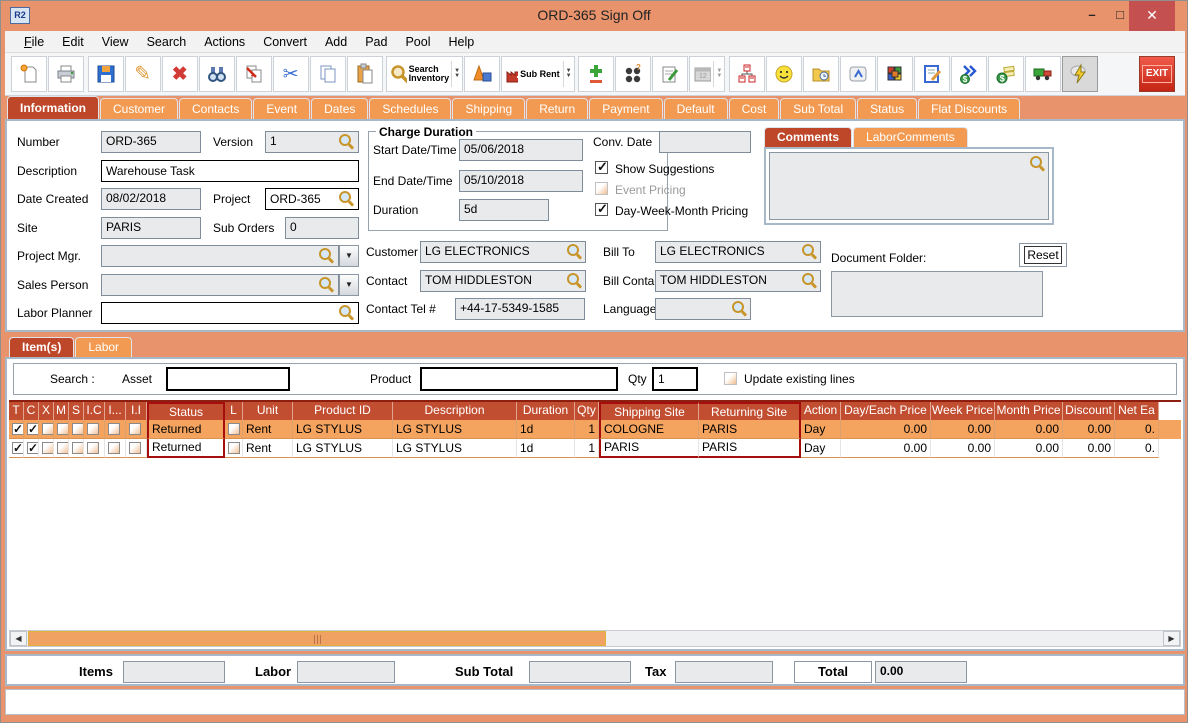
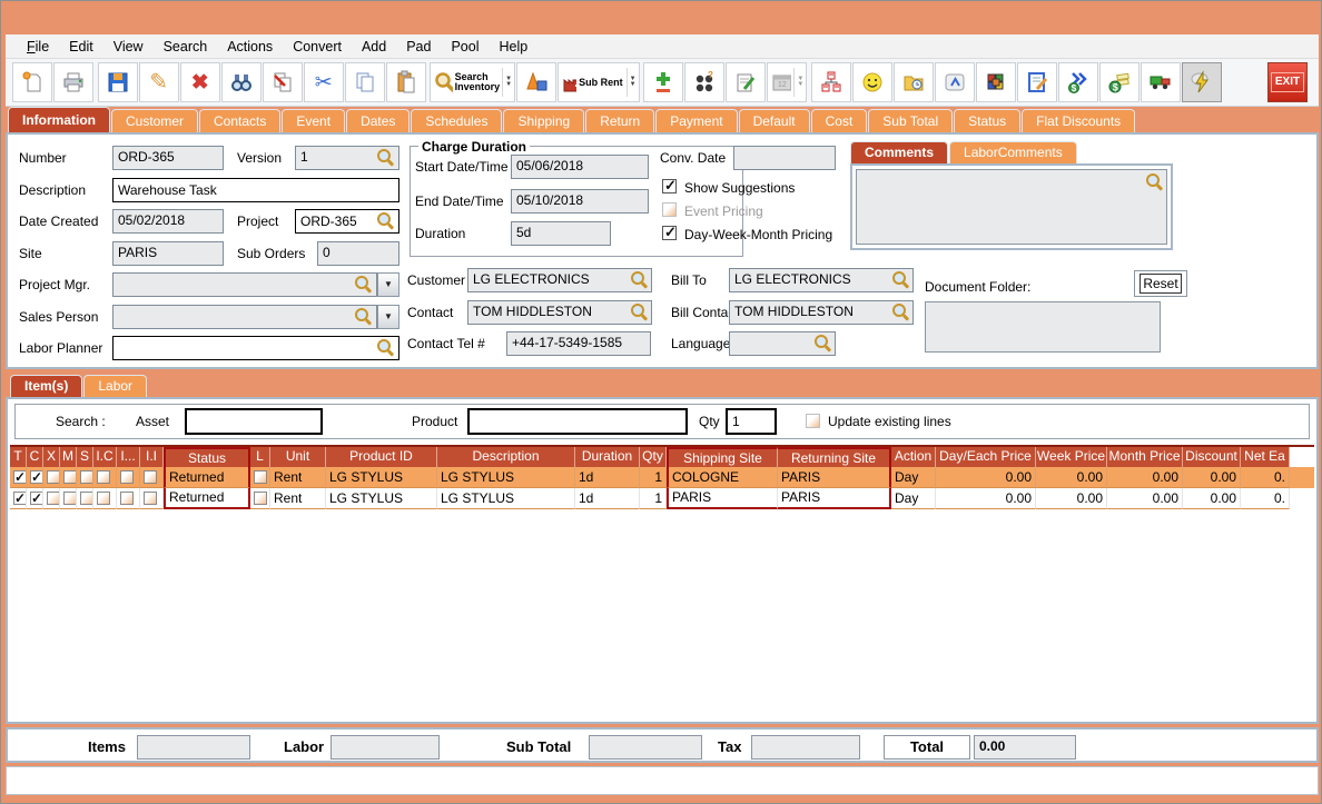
- R2
- ORD-365 Sign Off
- –
- □
- ✕
  File
  Edit
  View
  Search
  Actions
  Convert
  Add
  Pad
  Pool
  Help
  ✎
  ✖
  ✂
  Search
  Inventory
  Sub Rent
  ?
  $
  $
  EXIT
  Information
  Customer
  Contacts
  Event
  Dates
  Schedules
  Shipping
  Return
  Payment
  Default
  Cost
  Sub Total
  Status
  Flat Discounts
  Number
  ORD-365
  Version
  1
  Description
  Warehouse Task
  Date Created
- 08/02/2018
+ 05/02/2018
  Project
  ORD-365
  Site
  PARIS
  Sub Orders
  0
  Project Mgr.
  ▼
  Sales Person
  ▼
  Labor Planner
  Charge Duration
  Start Date/Time
  05/06/2018
  End Date/Time
  05/10/2018
  Duration
  5d
  Conv. Date
  Show Suggestions
  Event Pricing
  Day-Week-Month Pricing
  Comments
  LaborComments
  Customer
  LG ELECTRONICS
  Bill To
  LG ELECTRONICS
  Contact
  TOM HIDDLESTON
  Bill Conta
  TOM HIDDLESTON
  Contact Tel #
  +44-17-5349-1585
  Language
  Document Folder:
  Reset
  Item(s)
  Labor
  Search :
  Asset
  Product
  Qty
  1
  Update existing lines
  T
  C
  X
  M
  S
  I.C
  I...
  I.I
  Status
  L
  Unit
  Product ID
  Description
  Duration
  Qty
  Shipping Site
  Returning Site
  Action
  Day/Each Price
  Week Price
  Month Price
  Discount
  Net Ea
  Returned
  Rent
  LG STYLUS
  LG STYLUS
  1d
  1
  COLOGNE
  PARIS
  Day
  0.00
  0.00
  0.00
  0.00
  0.
  Returned
  Rent
  LG STYLUS
  LG STYLUS
  1d
  1
  PARIS
  PARIS
  Day
  0.00
  0.00
  0.00
  0.00
  0.
- ◀
- ▶
  Items
  Labor
  Sub Total
  Tax
  Total
  0.00
